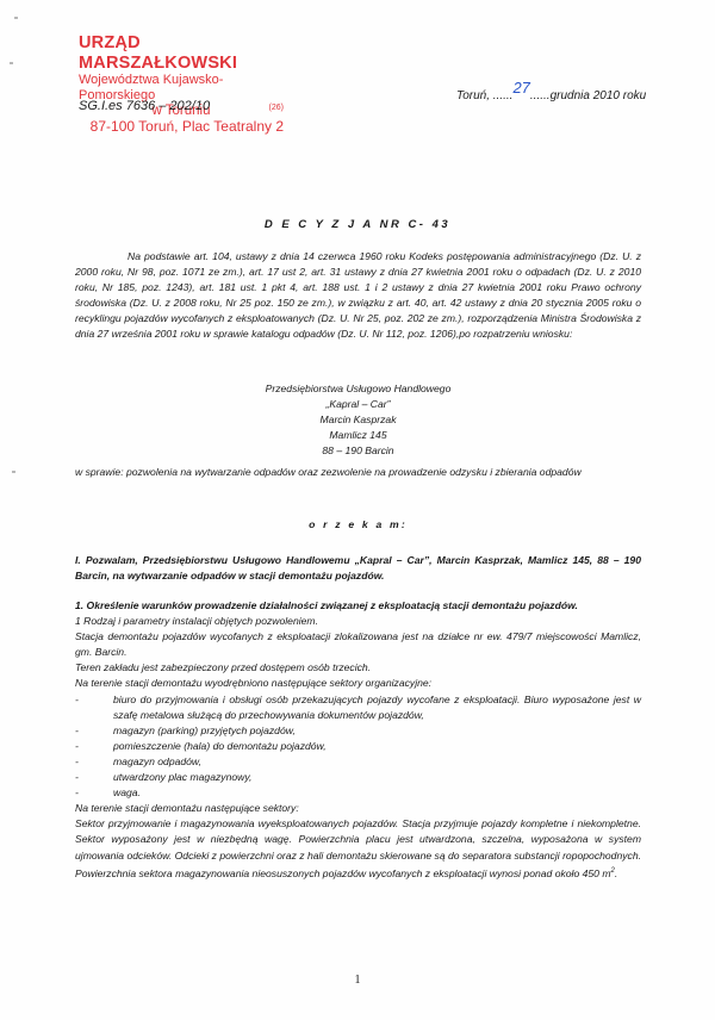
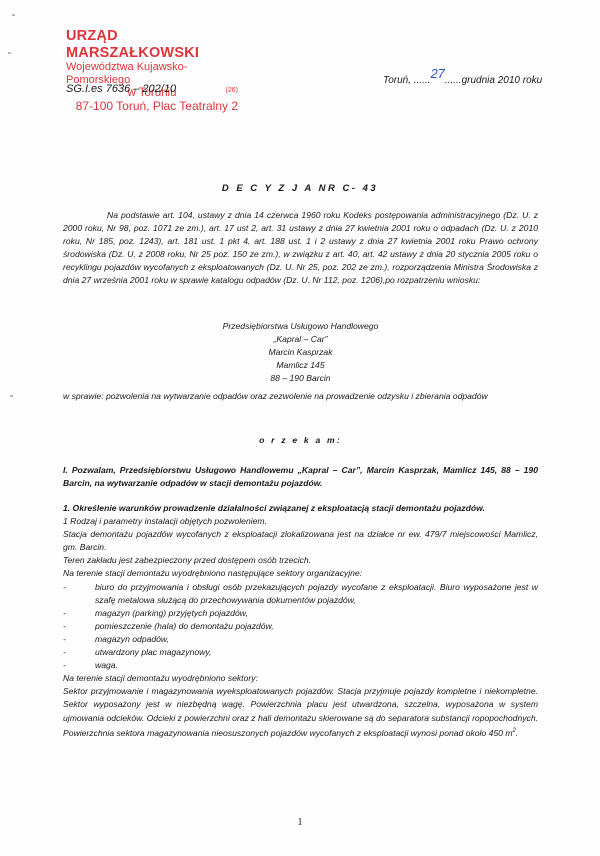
  URZĄD MARSZAŁKOWSKI
  Województwa Kujawsko-Pomorskiego
  w Toruniu
  87-100 Toruń, Plac Teatralny 2
  SG.I.es 7636 – 202/10
  Toruń, ......27......grudnia 2010 roku
  D E C Y Z J A NR C- 43
  Na podstawie art. 104, ustawy z dnia 14 czerwca 1960 roku Kodeks postępowania administracyjnego (Dz. U. z 2000 roku, Nr 98, poz. 1071 ze zm.), art. 17 ust 2, art. 31 ustawy z dnia 27 kwietnia 2001 roku o odpadach (Dz. U. z 2010 roku, Nr 185, poz. 1243), art. 181 ust. 1 pkt 4, art. 188 ust. 1 i 2 ustawy z dnia 27 kwietnia 2001 roku Prawo ochrony środowiska (Dz. U. z 2008 roku, Nr 25 poz. 150 ze zm.), w związku z art. 40, art. 42 ustawy z dnia 20 stycznia 2005 roku o recyklingu pojazdów wycofanych z eksploatowanych (Dz. U. Nr 25, poz. 202 ze zm.), rozporządzenia Ministra Środowiska z dnia 27 września 2001 roku w sprawie katalogu odpadów (Dz. U. Nr 112, poz. 1206),po rozpatrzeniu wniosku:
  Przedsiębiorstwa Usługowo Handlowego
  „Kapral – Car”
  Marcin Kasprzak
  Mamlicz 145
  88 – 190 Barcin
  w sprawie: pozwolenia na wytwarzanie odpadów oraz zezwolenie na prowadzenie odzysku i zbierania odpadów
  o r z e k a m:
  I. Pozwalam, Przedsiębiorstwu Usługowo Handlowemu „Kapral – Car”, Marcin Kasprzak, Mamlicz 145, 88 – 190 Barcin, na wytwarzanie odpadów w stacji demontażu pojazdów.
  1. Określenie warunków prowadzenie działalności związanej z eksploatacją stacji demontażu pojazdów.
  1 Rodzaj i parametry instalacji objętych pozwoleniem.
  Stacja demontażu pojazdów wycofanych z eksploatacji zlokalizowana jest na działce nr ew. 479/7 miejscowości Mamlicz, gm. Barcin.
  Teren zakładu jest zabezpieczony przed dostępem osób trzecich.
  Na terenie stacji demontażu wyodrębniono następujące sektory organizacyjne:
  biuro do przyjmowania i obsługi osób przekazujących pojazdy wycofane z eksploatacji. Biuro wyposażone jest w szafę metalowa służącą do przechowywania dokumentów pojazdów,
  magazyn (parking) przyjętych pojazdów,
  pomieszczenie (hala) do demontażu pojazdów,
  magazyn odpadów,
  utwardzony plac magazynowy,
  waga.
- Na terenie stacji demontażu następujące sektory:
+ Na terenie stacji demontażu wyodrębniono sektory:
  Sektor przyjmowanie i magazynowania wyeksploatowanych pojazdów. Stacja przyjmuje pojazdy kompletne i niekompletne. Sektor wyposażony jest w niezbędną wagę. Powierzchnia placu jest utwardzona, szczelna, wyposażona w system ujmowania odcieków. Odcieki z powierzchni oraz z hali demontażu skierowane są do separatora substancji ropopochodnych. Powierzchnia sektora magazynowania nieosuszonych pojazdów wycofanych z eksploatacji wynosi ponad około 450 m .
  1
